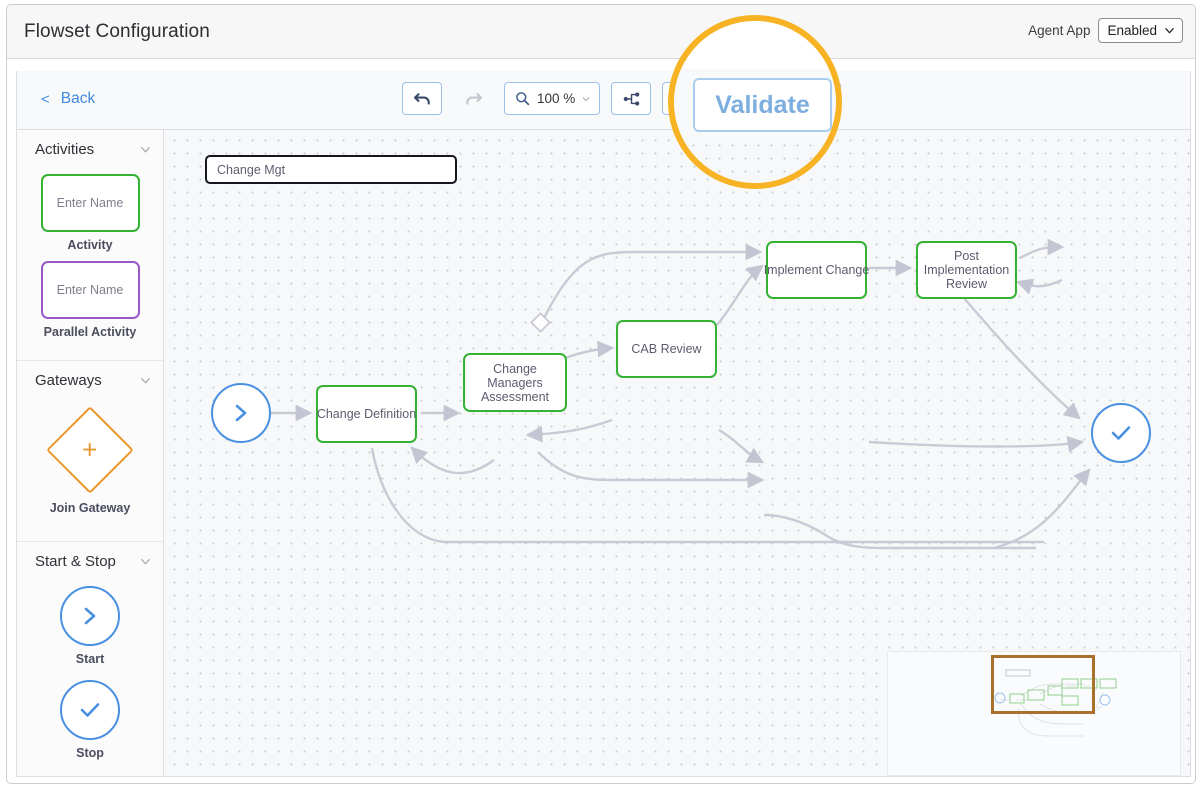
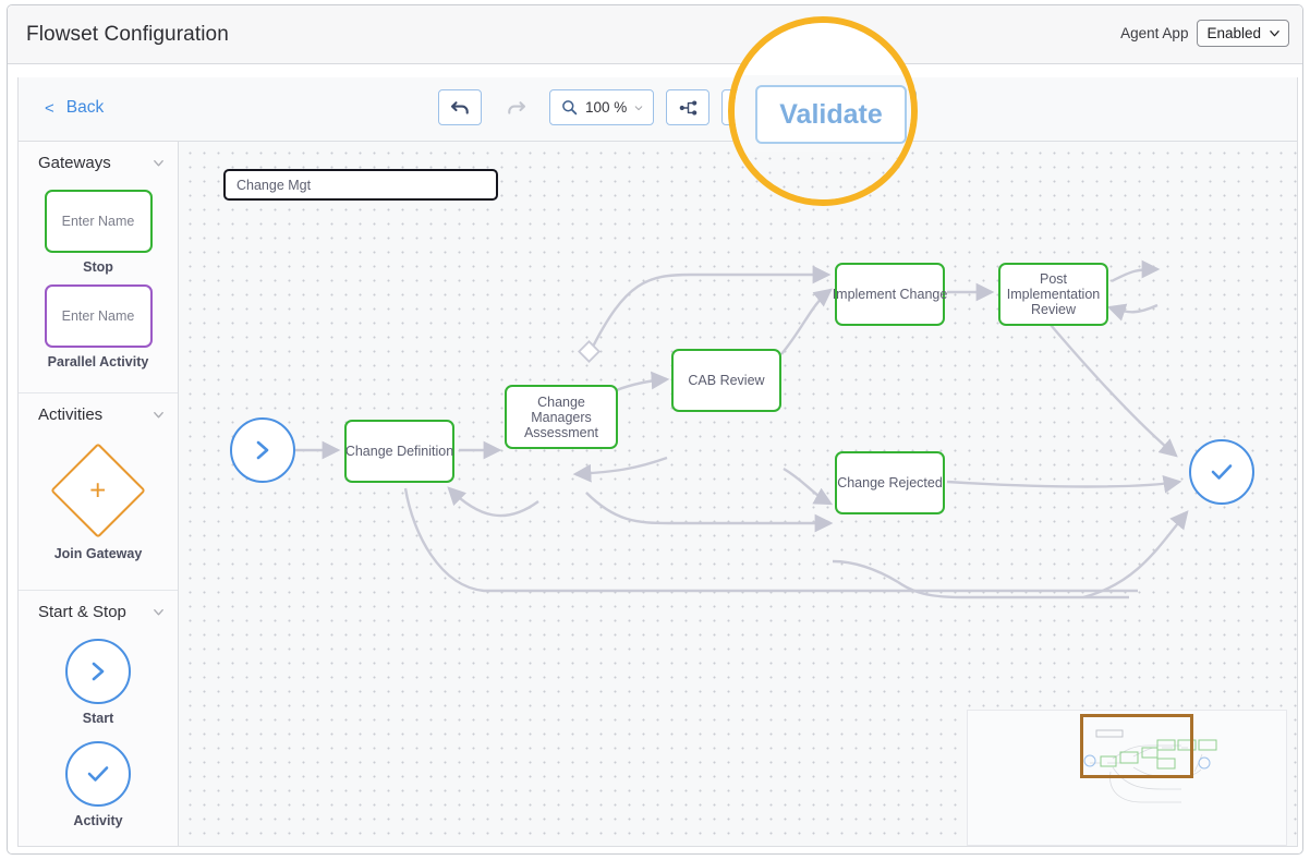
  Flowset Configuration
  Agent App
  Enabled
  <
  Back
  100 %
- Activities
+ Gateways
  Enter Name
- Activity
+ Stop
  Enter Name
  Parallel Activity
- Gateways
+ Activities
  Join Gateway
  Start & Stop
  Start
- Stop
+ Activity
  Change Mgt
  Change Definition
  Change Managers Assessment
  CAB Review
  Implement Change
  Post Implementation Review
+ Change Rejected
  Validate
